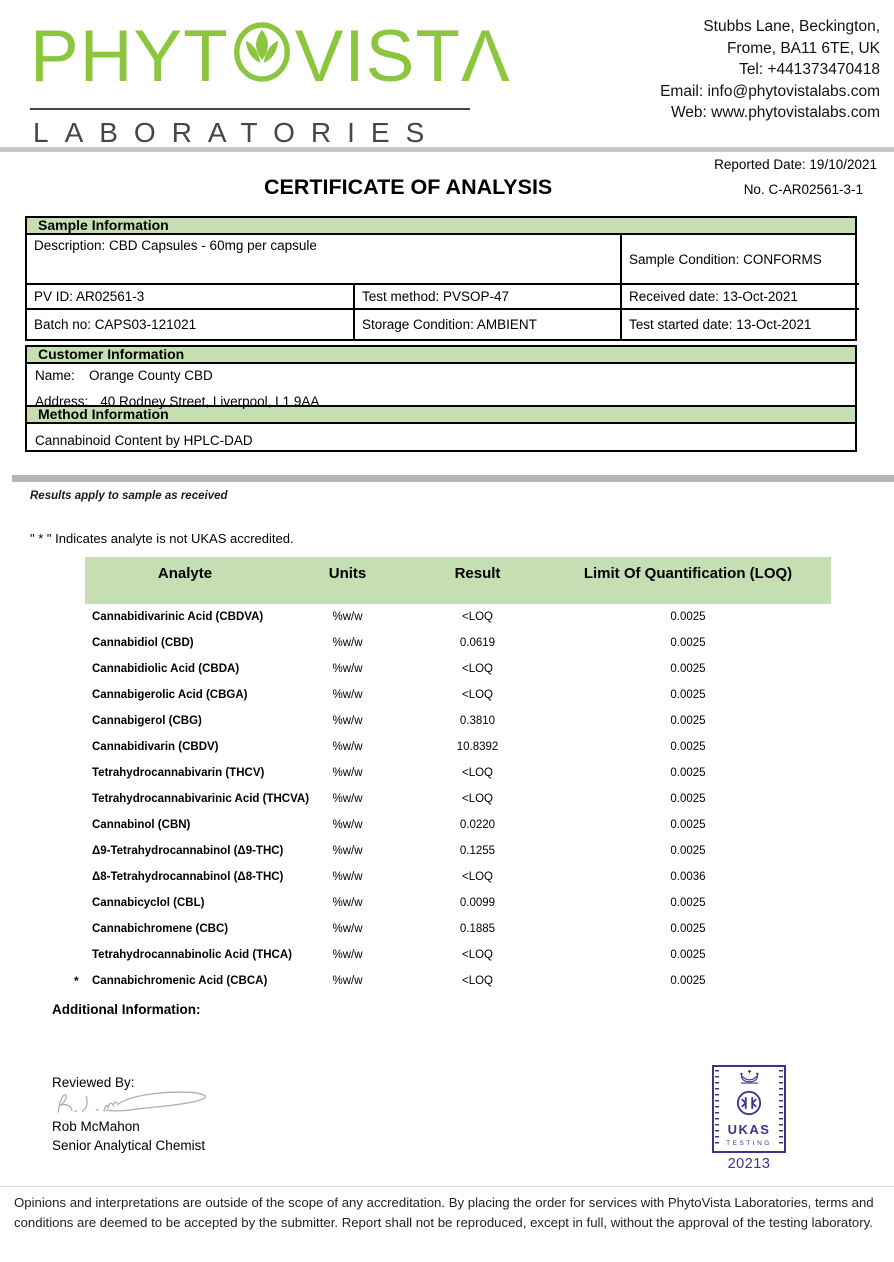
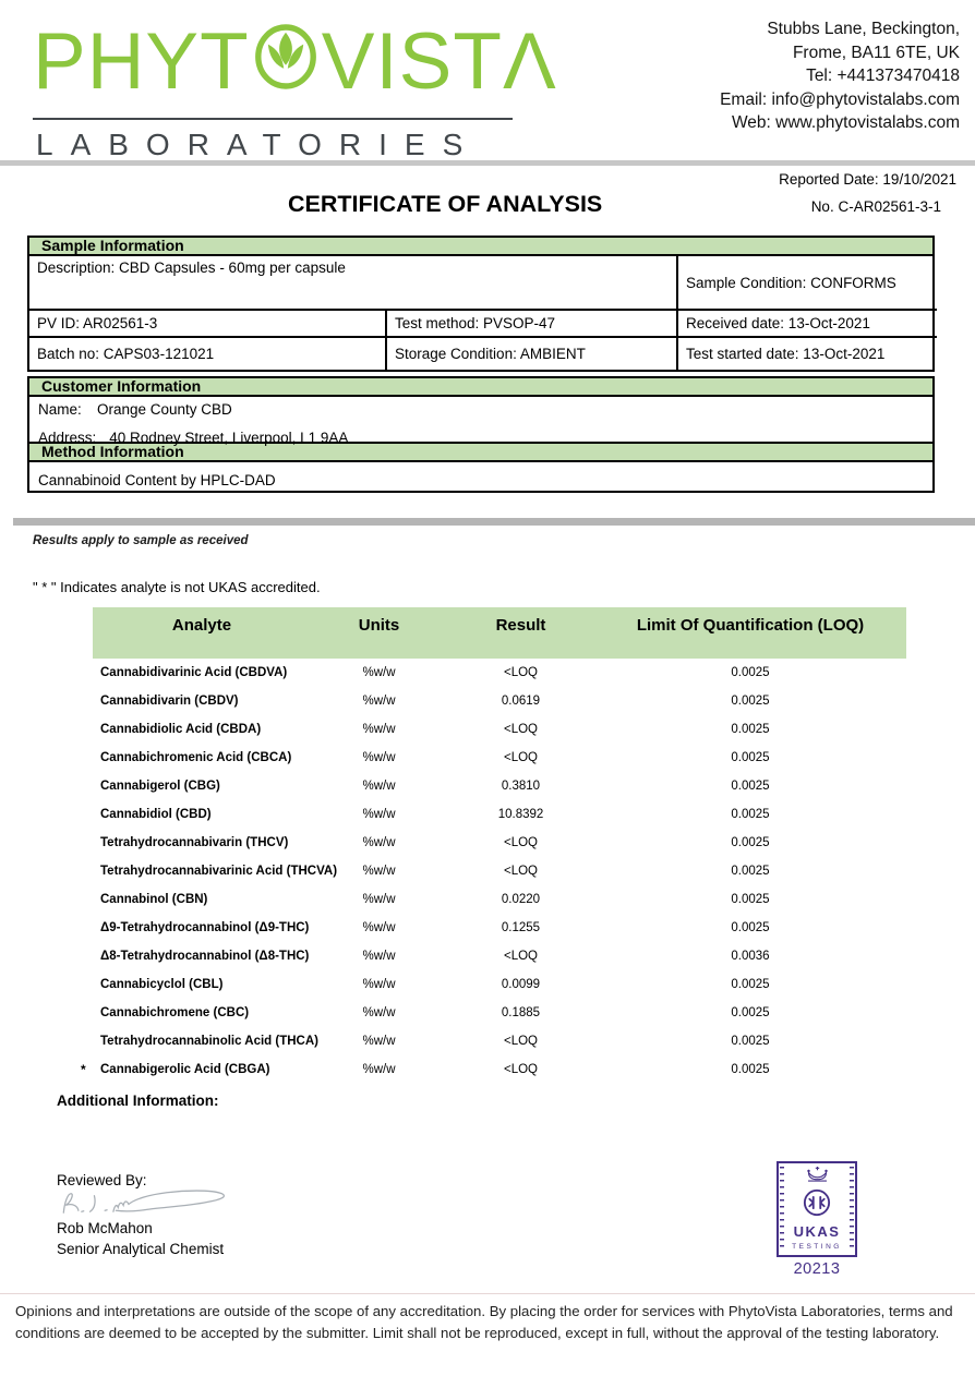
  PHYT
  VIST
  Λ
  LABORATORIES
  Stubbs Lane, Beckington,
  Frome, BA11 6TE, UK
  Tel: +441373470418
  Email: info@phytovistalabs.com
  Web: www.phytovistalabs.com
  Reported Date: 19/10/2021
  CERTIFICATE OF ANALYSIS
  No. C-AR02561-3-1
  Sample Information
  Description: CBD Capsules - 60mg per capsule
  Sample Condition: CONFORMS
  PV ID: AR02561-3
  Test method: PVSOP-47
  Received date: 13-Oct-2021
  Batch no: CAPS03-121021
  Storage Condition: AMBIENT
  Test started date: 13-Oct-2021
  Customer Information
  Name: Orange County CBD
  Address: 40 Rodney Street, Liverpool, L1 9AA
  Method Information
  Cannabinoid Content by HPLC-DAD
  Results apply to sample as received
  " * " Indicates analyte is not UKAS accredited.
  Analyte
  Units
  Result
  Limit Of Quantification (LOQ)
  Cannabidivarinic Acid (CBDVA)
  %w/w
  <LOQ
  0.0025
- Cannabidiol (CBD)
+ Cannabidivarin (CBDV)
  %w/w
  0.0619
  0.0025
  Cannabidiolic Acid (CBDA)
  %w/w
  <LOQ
  0.0025
- Cannabigerolic Acid (CBGA)
+ Cannabichromenic Acid (CBCA)
  %w/w
  <LOQ
  0.0025
  Cannabigerol (CBG)
  %w/w
  0.3810
  0.0025
- Cannabidivarin (CBDV)
+ Cannabidiol (CBD)
  %w/w
  10.8392
  0.0025
  Tetrahydrocannabivarin (THCV)
  %w/w
  <LOQ
  0.0025
  Tetrahydrocannabivarinic Acid (THC
  %w/w
  <LOQ
  0.0025
  Cannabinol (CBN)
  %w/w
  0.0220
  0.0025
  Δ9-Tetrahydrocannabinol (Δ9-THC)
  %w/w
  0.1255
  0.0025
  Δ8-Tetrahydrocannabinol (Δ8-THC)
  %w/w
  <LOQ
  0.0036
  Cannabicyclol (CBL)
  %w/w
  0.0099
  0.0025
  Cannabichromene (CBC)
  %w/w
  0.1885
  0.0025
  Tetrahydrocannabinolic Acid (THCA)
  %w/w
  <LOQ
  0.0025
  *
- Cannabichromenic Acid (CBCA)
+ Cannabigerolic Acid (CBGA)
  %w/w
  <LOQ
  0.0025
  Additional Information:
  Reviewed By:
  Rob McMahon
  Senior Analytical Chemist
  UKAS
  20213
- Opinions and interpretations are outside of the scope of any accreditation. By placing the order for services with PhytoVista Laboratories, terms and conditions are deemed to be accepted by the submitter. Report shall not be reproduced, except in full, without the approval of the testing laboratory.
+ Opinions and interpretations are outside of the scope of any accreditation. By placing the order for services with PhytoVista Laboratories, terms and conditions are deemed to be accepted by the submitter. Limit shall not be reproduced, except in full, without the approval of the testing laboratory.
